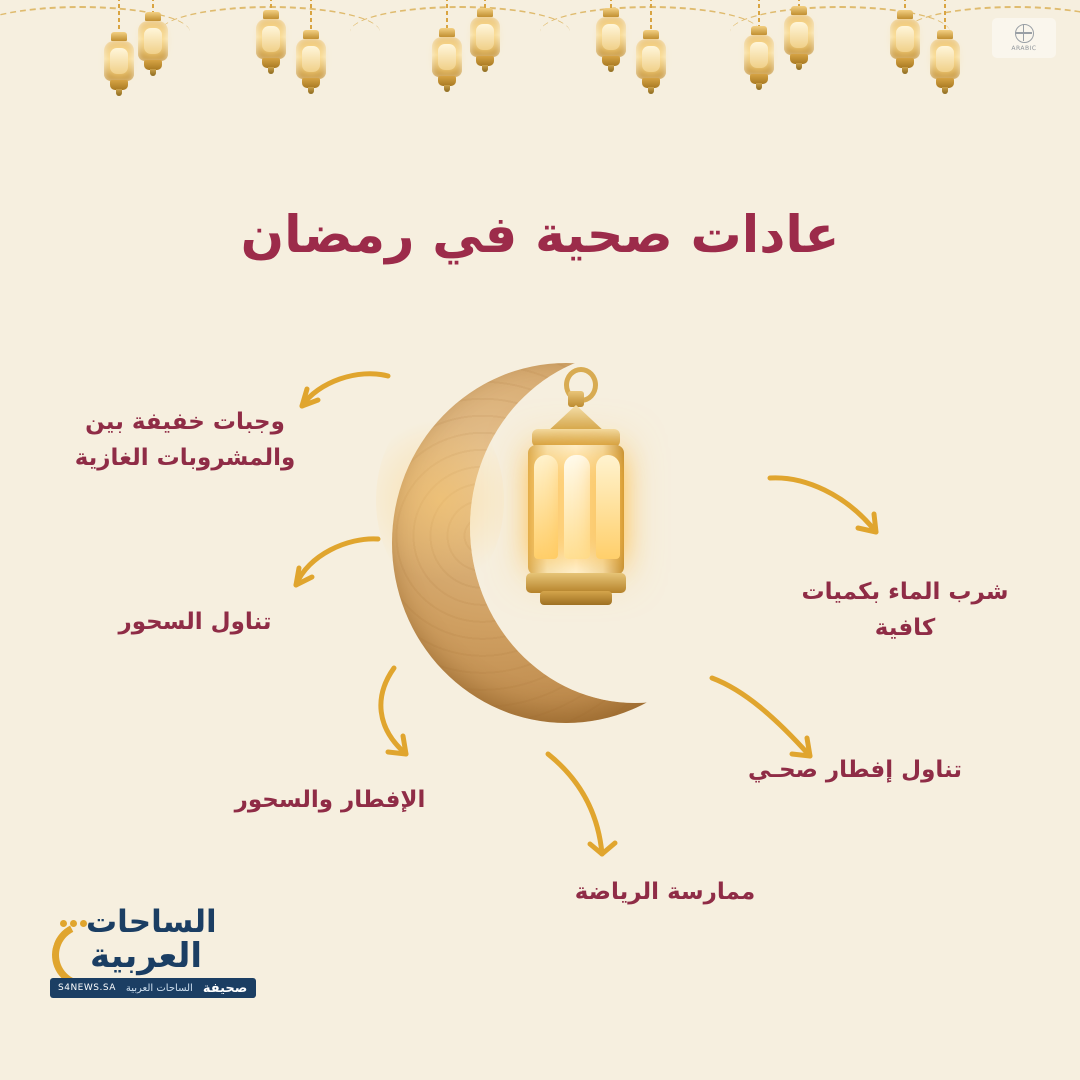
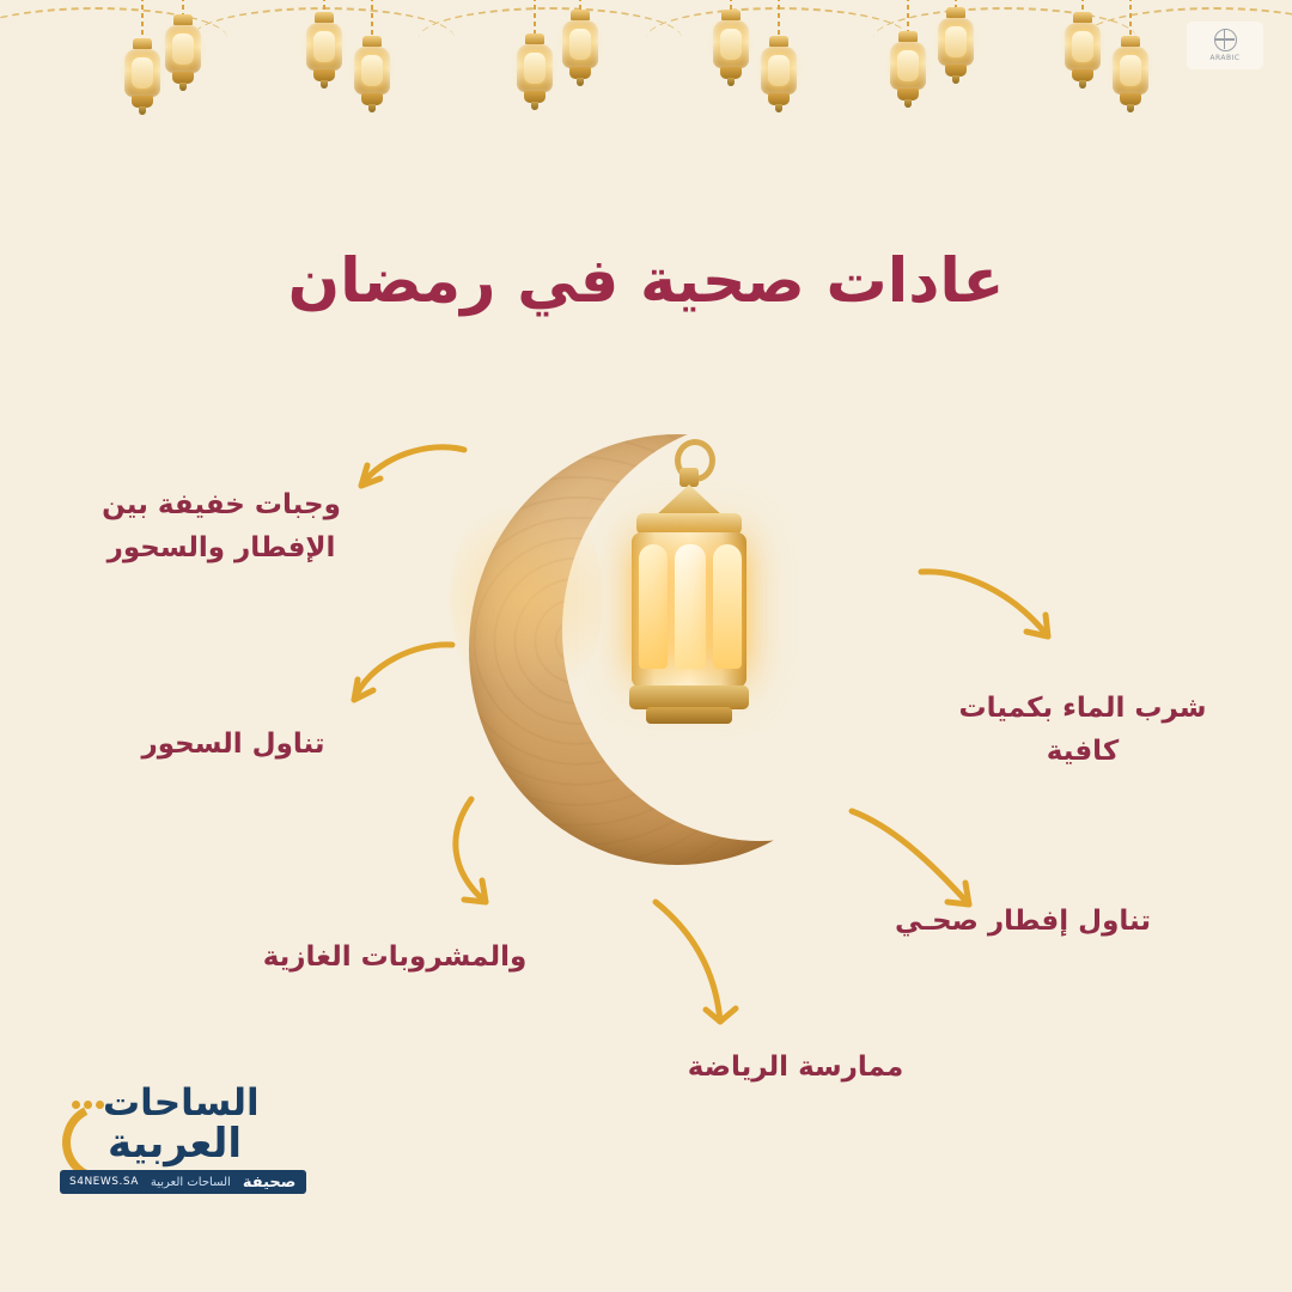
  عادات صحية في رمضان
  وجبات خفيفة بين
- والمشروبات الغازية
+ الإفطار والسحور
  تناول السحور
- الإفطار والسحور
+ والمشروبات الغازية
  شرب الماء بكميات
  كافية
  تناول إفطار صحـي
  ممارسة الرياضة
  الساحات
  العربية
  صحيفة
  الساحات العربية
  S4NEWS.SA
